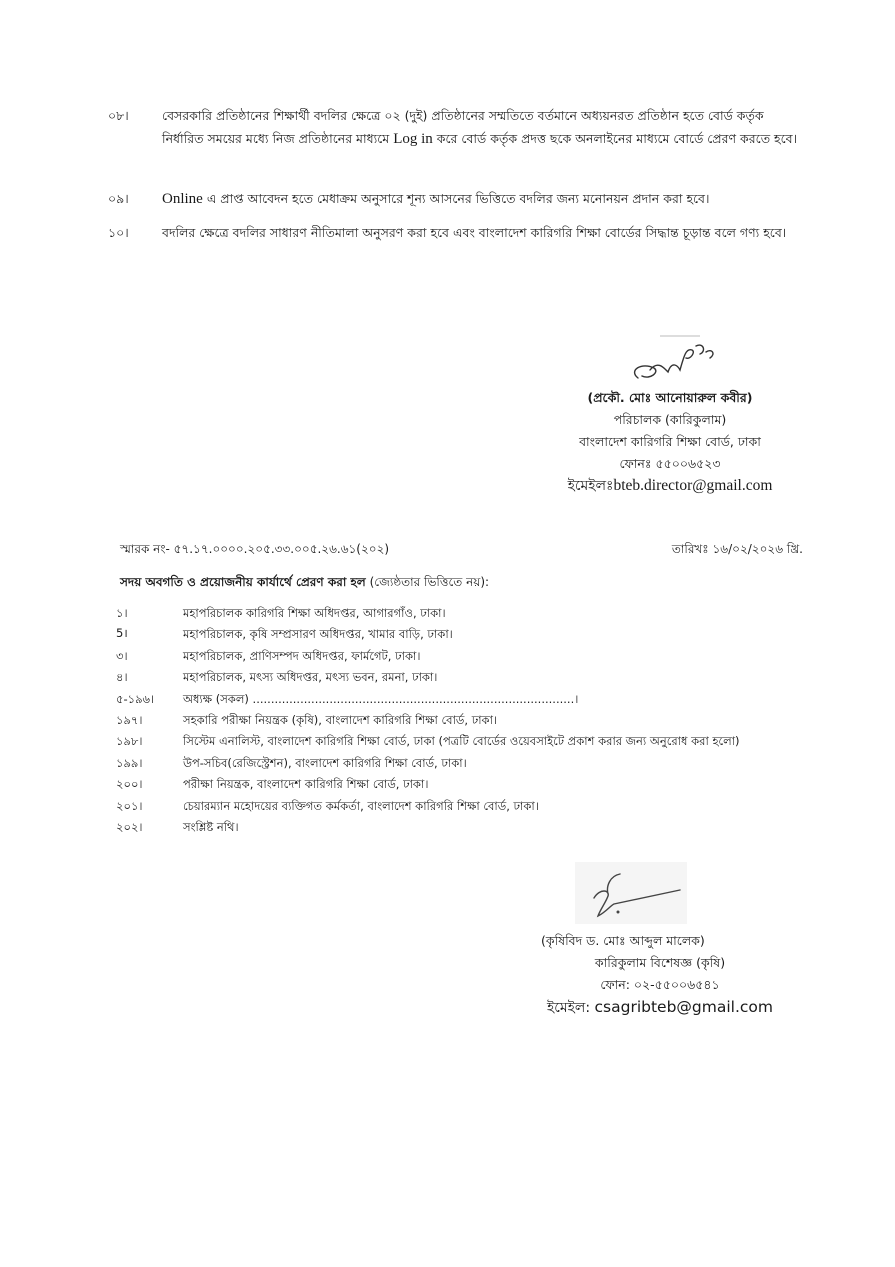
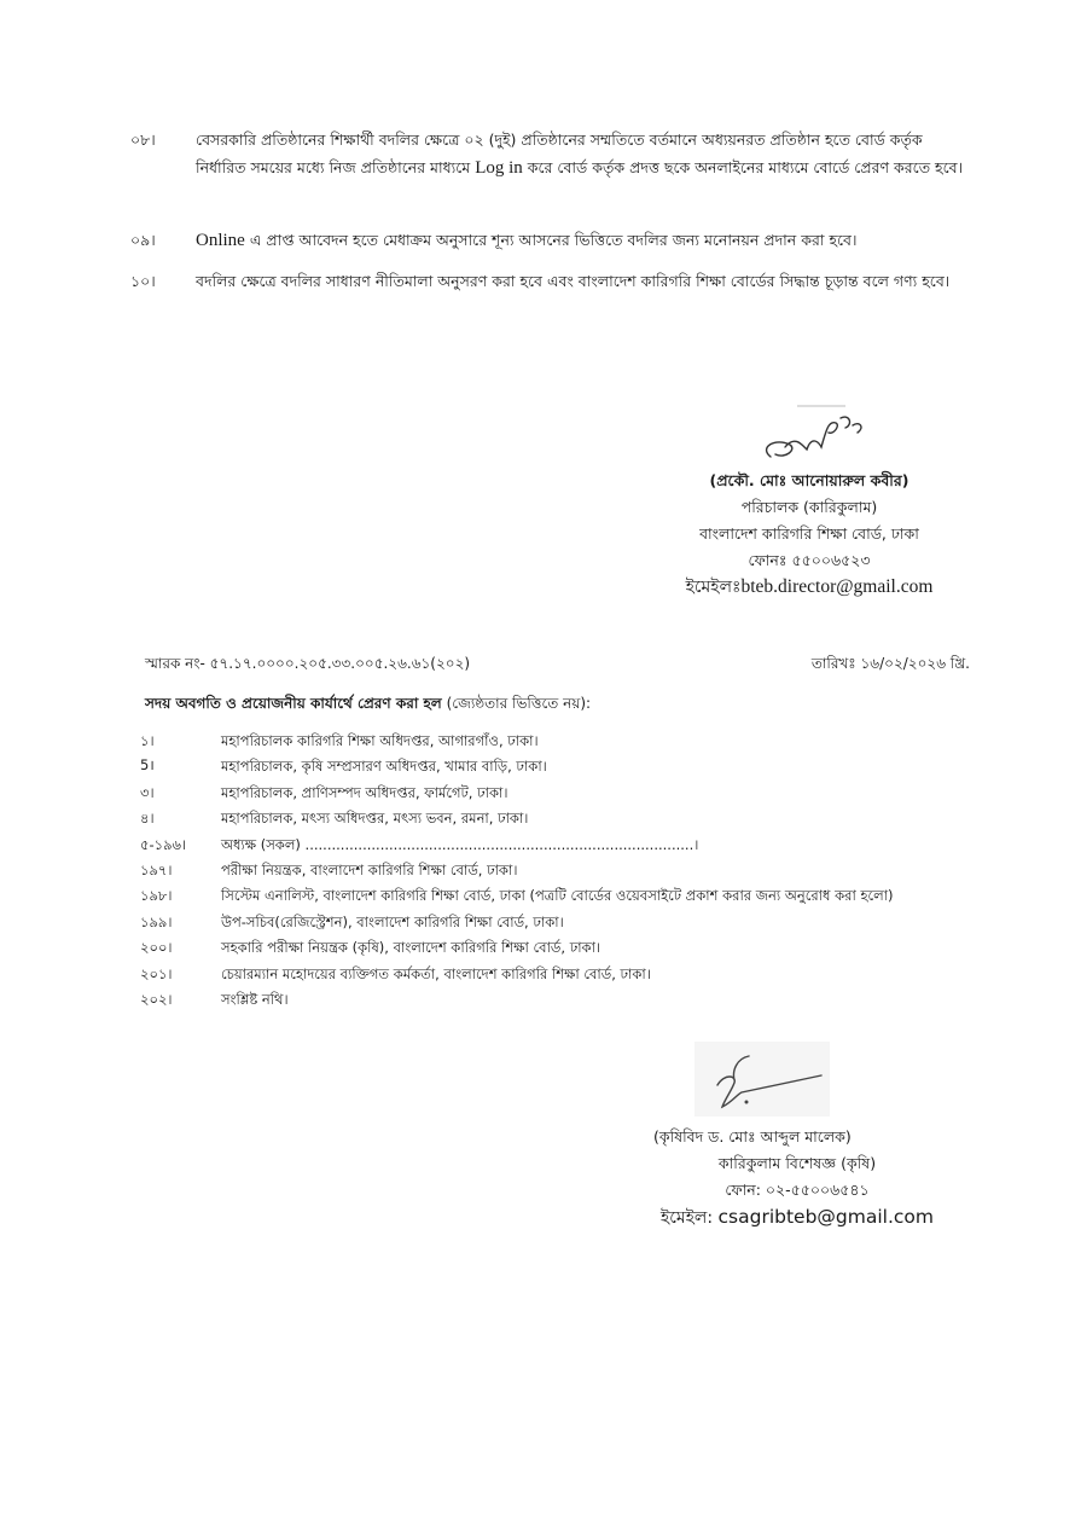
  ০৮।
  বেসরকারি প্রতিষ্ঠানের শিক্ষার্থী বদলির ক্ষেত্রে ০২ (দুই) প্রতিষ্ঠানের সম্মতিতে বর্তমানে অধ্যয়নরত প্রতিষ্ঠান হতে বোর্ড কর্তৃক নির্ধারিত সময়ের মধ্যে নিজ প্রতিষ্ঠানের মাধ্যমে Log in করে বোর্ড কর্তৃক প্রদত্ত ছকে অনলাইনের মাধ্যমে বোর্ডে প্রেরণ করতে হবে।
  ০৯।
  Online এ প্রাপ্ত আবেদন হতে মেধাক্রম অনুসারে শূন্য আসনের ভিত্তিতে বদলির জন্য মনোনয়ন প্রদান করা হবে।
  ১০।
  বদলির ক্ষেত্রে বদলির সাধারণ নীতিমালা অনুসরণ করা হবে এবং বাংলাদেশ কারিগরি শিক্ষা বোর্ডের সিদ্ধান্ত চূড়ান্ত বলে গণ্য হবে।
  (প্রকৌ. মোঃ আনোয়ারুল কবীর)
  পরিচালক (কারিকুলাম)
  বাংলাদেশ কারিগরি শিক্ষা বোর্ড, ঢাকা
  ফোনঃ ৫৫০০৬৫২৩
  ইমেইলঃbteb.director@gmail.com
  স্মারক নং- ৫৭.১৭.০০০০.২০৫.৩৩.০০৫.২৬.৬১(২০২)
  তারিখঃ ১৬/০২/২০২৬ খ্রি.
  সদয় অবগতি ও প্রয়োজনীয় কার্যার্থে প্রেরণ করা হল (জ্যেষ্ঠতার ভিত্তিতে নয়):
  ১।
  মহাপরিচালক কারিগরি শিক্ষা অধিদপ্তর, আগারগাঁও, ঢাকা।
  5।
  মহাপরিচালক, কৃষি সম্প্রসারণ অধিদপ্তর, খামার বাড়ি, ঢাকা।
  ৩।
  মহাপরিচালক, প্রাণিসম্পদ অধিদপ্তর, ফার্মগেট, ঢাকা।
  ৪।
  মহাপরিচালক, মৎস্য অধিদপ্তর, মৎস্য ভবন, রমনা, ঢাকা।
  ৫-১৯৬।
  অধ্যক্ষ (সকল) ........................................................................................।
  ১৯৭।
- সহকারি পরীক্ষা নিয়ন্ত্রক (কৃষি), বাংলাদেশ কারিগরি শিক্ষা বোর্ড, ঢাকা।
+ পরীক্ষা নিয়ন্ত্রক, বাংলাদেশ কারিগরি শিক্ষা বোর্ড, ঢাকা।
  ১৯৮।
  সিস্টেম এনালিস্ট, বাংলাদেশ কারিগরি শিক্ষা বোর্ড, ঢাকা (পত্রটি বোর্ডের ওয়েবসাইটে প্রকাশ করার জন্য অনুরোধ করা হলো)
  ১৯৯।
  উপ-সচিব(রেজিস্ট্রেশন), বাংলাদেশ কারিগরি শিক্ষা বোর্ড, ঢাকা।
  ২০০।
- পরীক্ষা নিয়ন্ত্রক, বাংলাদেশ কারিগরি শিক্ষা বোর্ড, ঢাকা।
+ সহকারি পরীক্ষা নিয়ন্ত্রক (কৃষি), বাংলাদেশ কারিগরি শিক্ষা বোর্ড, ঢাকা।
  ২০১।
  চেয়ারম্যান মহোদয়ের ব্যক্তিগত কর্মকর্তা, বাংলাদেশ কারিগরি শিক্ষা বোর্ড, ঢাকা।
  ২০২।
  সংশ্লিষ্ট নথি।
  (কৃষিবিদ ড. মোঃ আব্দুল মালেক)
  কারিকুলাম বিশেষজ্ঞ (কৃষি)
  ফোন: ০২-৫৫০০৬৫৪১
  ইমেইল: csagribteb@gmail.com
